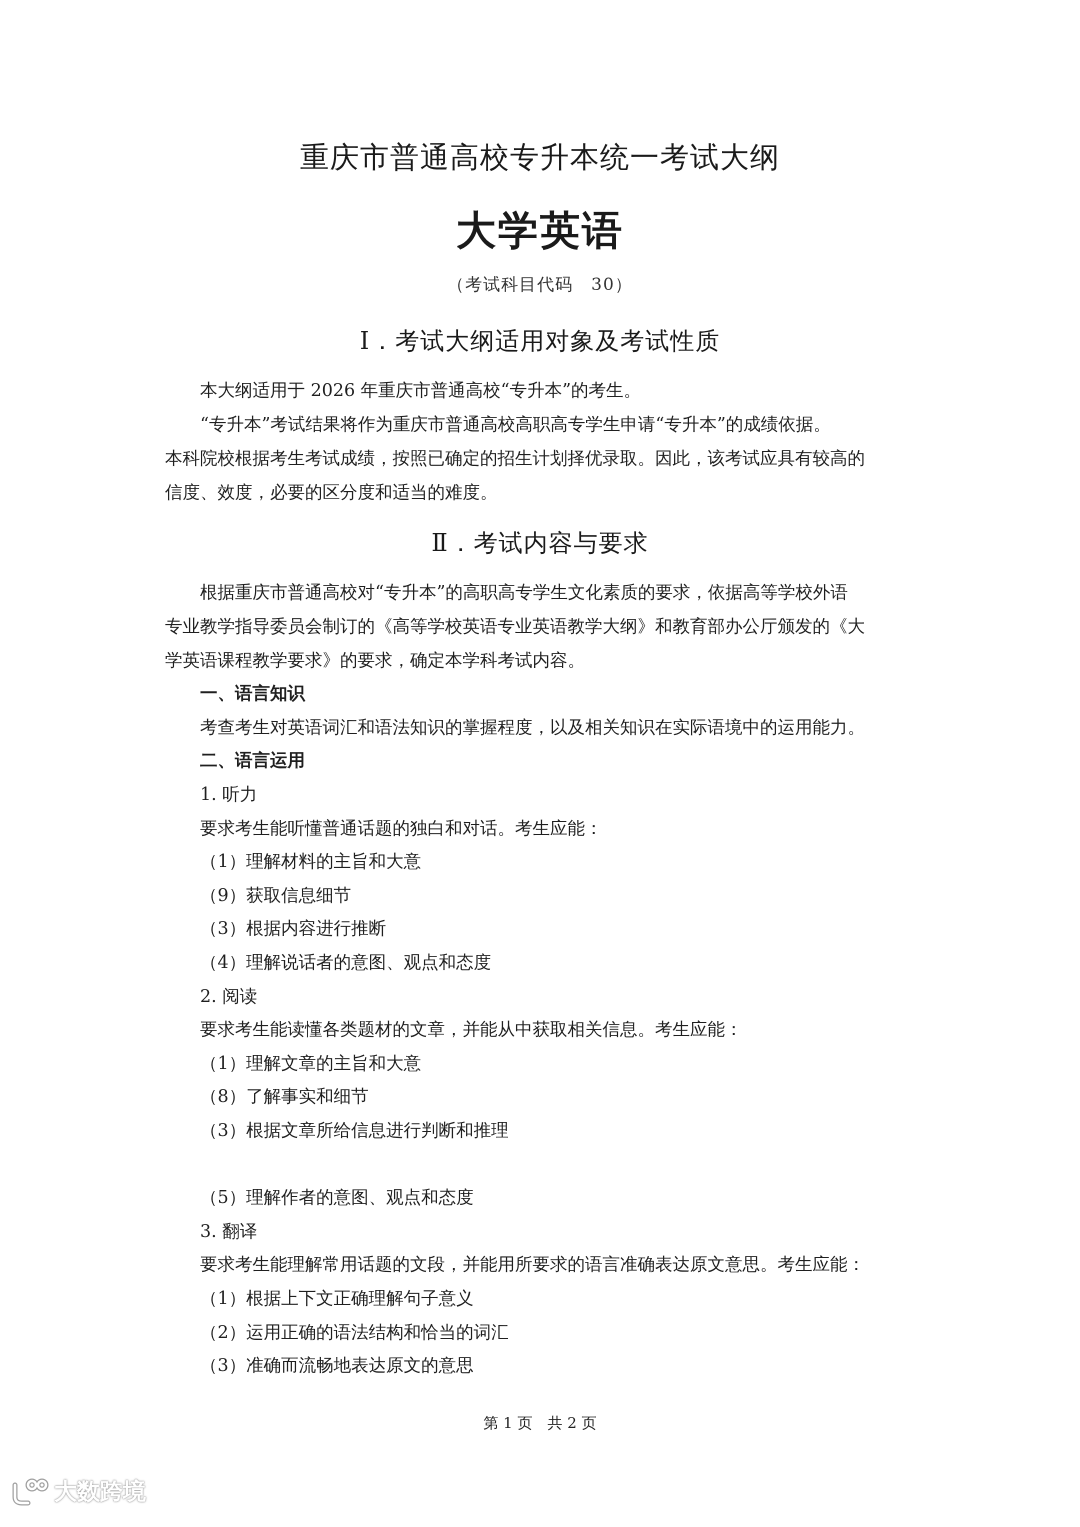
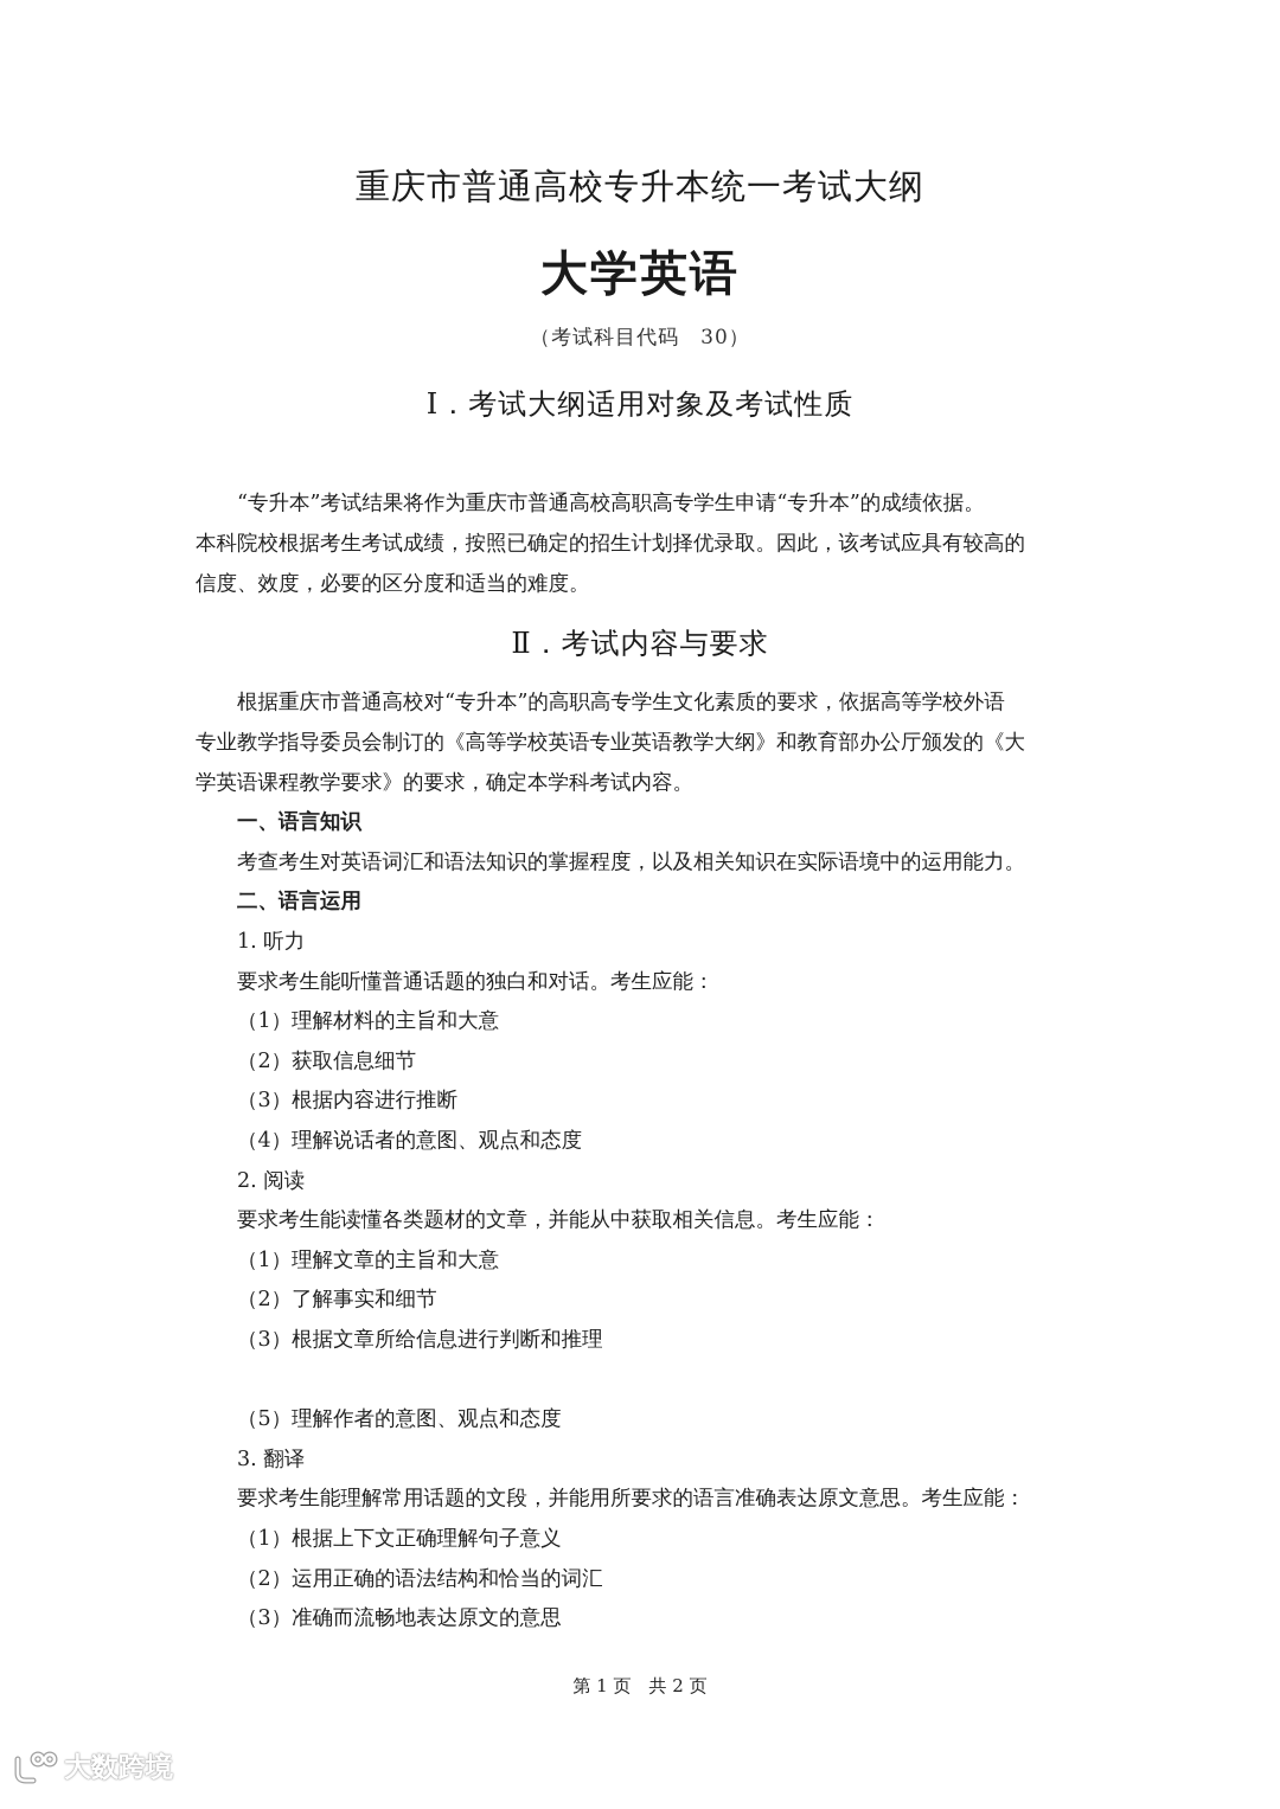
  重庆市普通高校专升本统一考试大纲
  大学英语
  （考试科目代码 30）
  Ⅰ．考试大纲适用对象及考试性质
- 本大纲适用于 2026 年重庆市普通高校“专升本”的考生。
  “专升本”考试结果将作为重庆市普通高校高职高专学生申请“专升本”的成绩依据。
  本科院校根据考生考试成绩，按照已确定的招生计划择优录取。因此，该考试应具有较高的
  信度、效度，必要的区分度和适当的难度。
  Ⅱ．考试内容与要求
  根据重庆市普通高校对“专升本”的高职高专学生文化素质的要求，依据高等学校外语
  专业教学指导委员会制订的《高等学校英语专业英语教学大纲》和教育部办公厅颁发的《大
  学英语课程教学要求》的要求，确定本学科考试内容。
  一、语言知识
  考查考生对英语词汇和语法知识的掌握程度，以及相关知识在实际语境中的运用能力。
  二、语言运用
  1. 听力
  要求考生能听懂普通话题的独白和对话。考生应能：
  （1）理解材料的主旨和大意
- （9）获取信息细节
+ （2）获取信息细节
  （3）根据内容进行推断
  （4）理解说话者的意图、观点和态度
  2. 阅读
  要求考生能读懂各类题材的文章，并能从中获取相关信息。考生应能：
  （1）理解文章的主旨和大意
- （8）了解事实和细节
+ （2）了解事实和细节
  （3）根据文章所给信息进行判断和推理
  （5）理解作者的意图、观点和态度
  3. 翻译
  要求考生能理解常用话题的文段，并能用所要求的语言准确表达原文意思。考生应能：
  （1）根据上下文正确理解句子意义
  （2）运用正确的语法结构和恰当的词汇
  （3）准确而流畅地表达原文的意思
  第 1 页 共 2 页
  大数跨境
